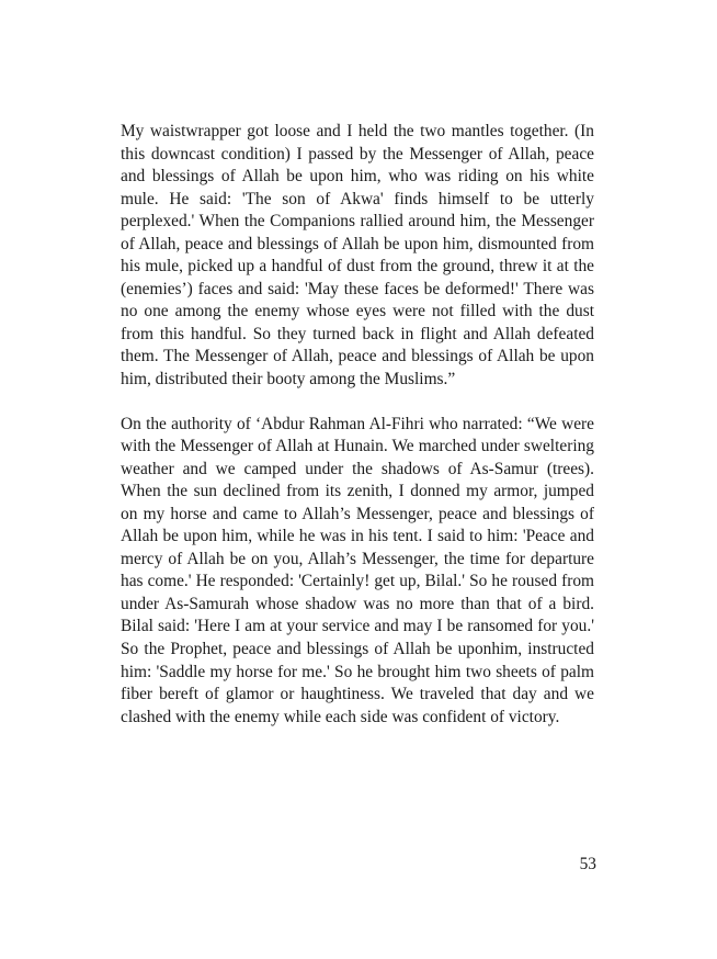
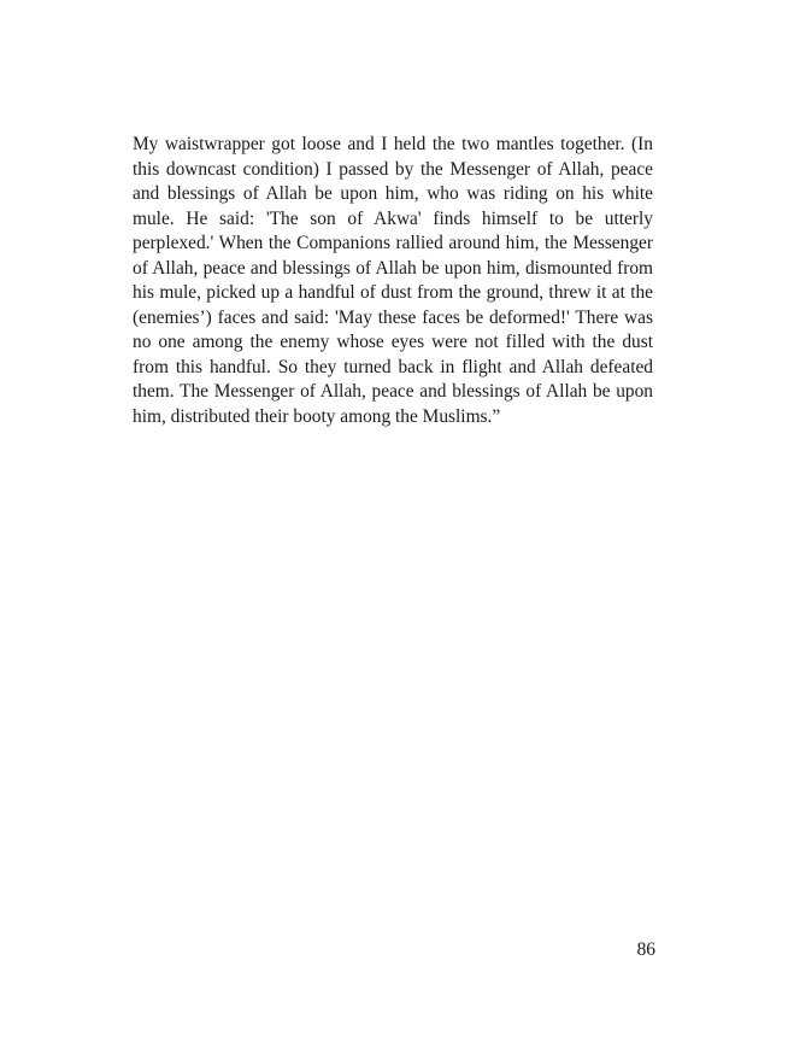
  My waistwrapper got loose and I held the two mantles together. (In this downcast condition) I passed by the Messenger of Allah, peace and blessings of Allah be upon him, who was riding on his white mule. He said: 'The son of Akwa' finds himself to be utterly perplexed.' When the Companions rallied around him, the Messenger of Allah, peace and blessings of Allah be upon him, dismounted from his mule, picked up a handful of dust from the ground, threw it at the (enemies’) faces and said: 'May these faces be deformed!' There was no one among the enemy whose eyes were not filled with the dust from this handful. So they turned back in flight and Allah defeated them. The Messenger of Allah, peace and blessings of Allah be upon him, distributed their booty among the Muslims.”
- On the authority of ‘Abdur Rahman Al-Fihri who narrated: “We were with the Messenger of Allah at Hunain. We marched under sweltering weather and we camped under the shadows of As-Samur (trees). When the sun declined from its zenith, I donned my armor, jumped on my horse and came to Allah’s Messenger, peace and blessings of Allah be upon him, while he was in his tent. I said to him: 'Peace and mercy of Allah be on you, Allah’s Messenger, the time for departure has come.' He responded: 'Certainly! get up, Bilal.' So he roused from under As-Samurah whose shadow was no more than that of a bird. Bilal said: 'Here I am at your service and may I be ransomed for you.' So the Prophet, peace and blessings of Allah be uponhim, instructed him: 'Saddle my horse for me.' So he brought him two sheets of palm fiber bereft of glamor or haughtiness. We traveled that day and we clashed with the enemy while each side was confident of victory.
- 53
+ 86
